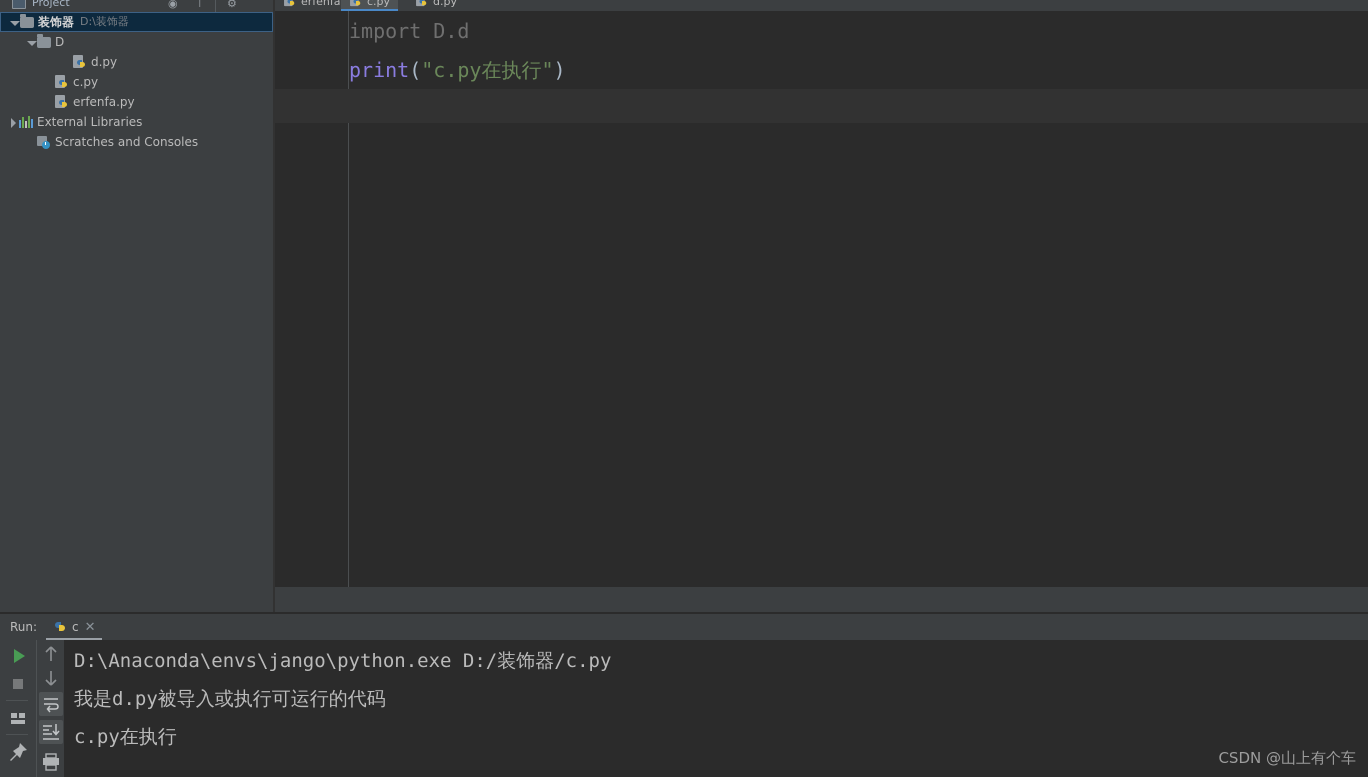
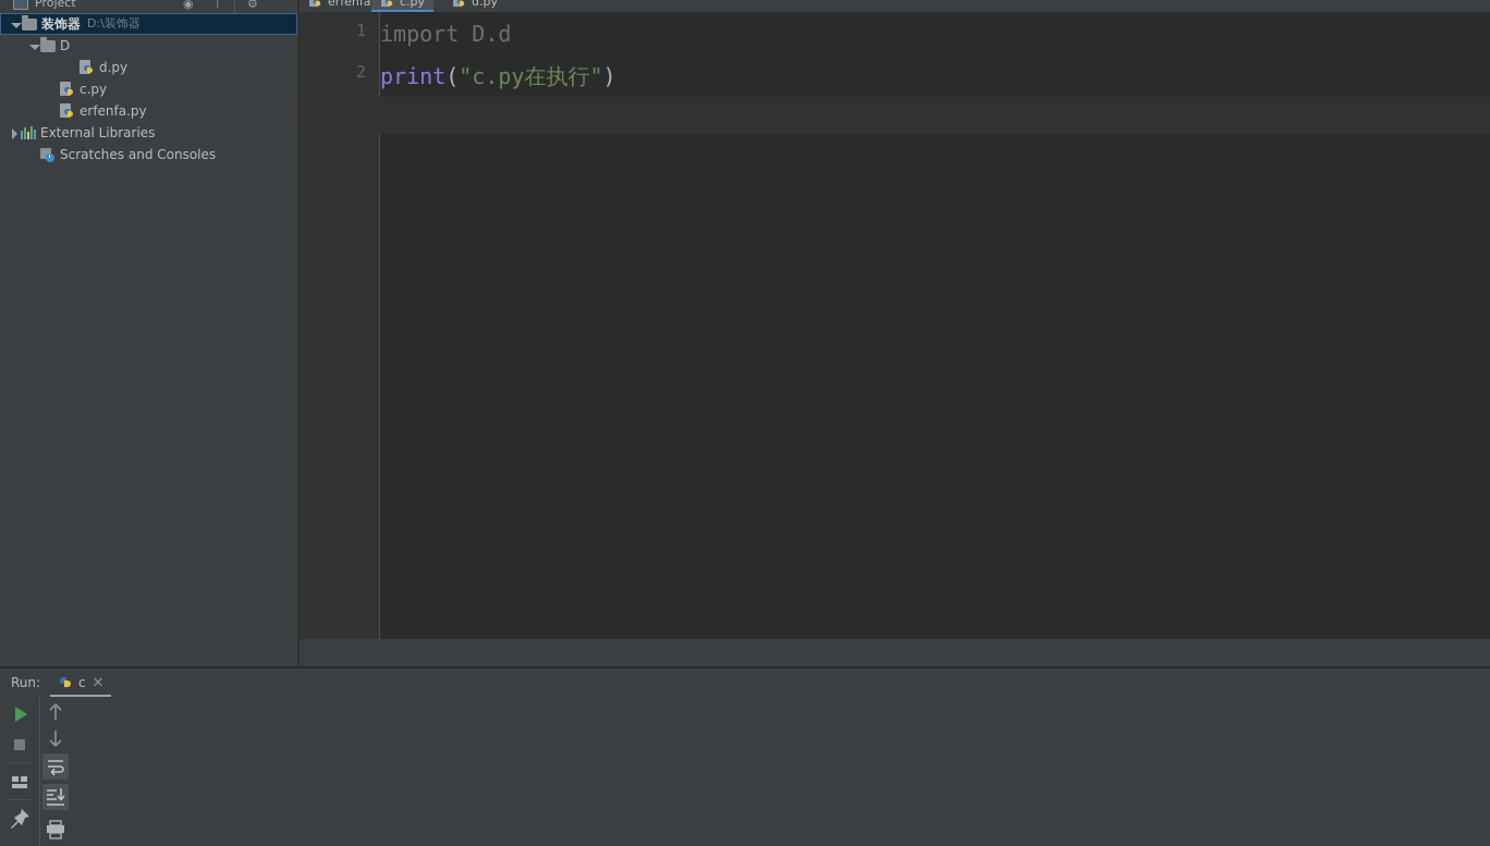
  Project
  ◉
  ⊤
  ⚙
  装饰器
  D:\装饰器
  D
  d.py
  c.py
  erfenfa.py
  External Libraries
  Scratches and Consoles
  erfenfa
  c.py
  d.py
+ 1
+ 2
  import D.d
  print("c.py在执行")
  Run:
  c
  ✕
- D:\Anaconda\envs\jango\python.exe D:/装饰器/c.py
- 我是d.py被导入或执行可运行的代码
- c.py在执行
- CSDN @山上有个车
